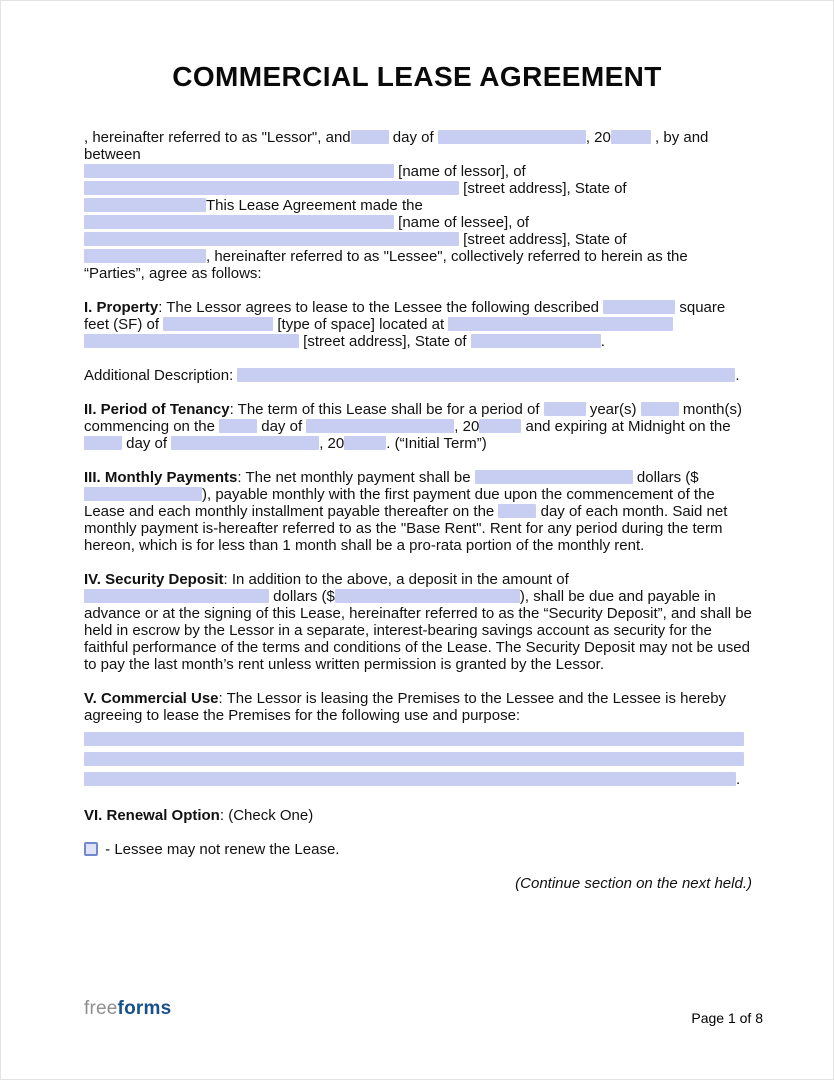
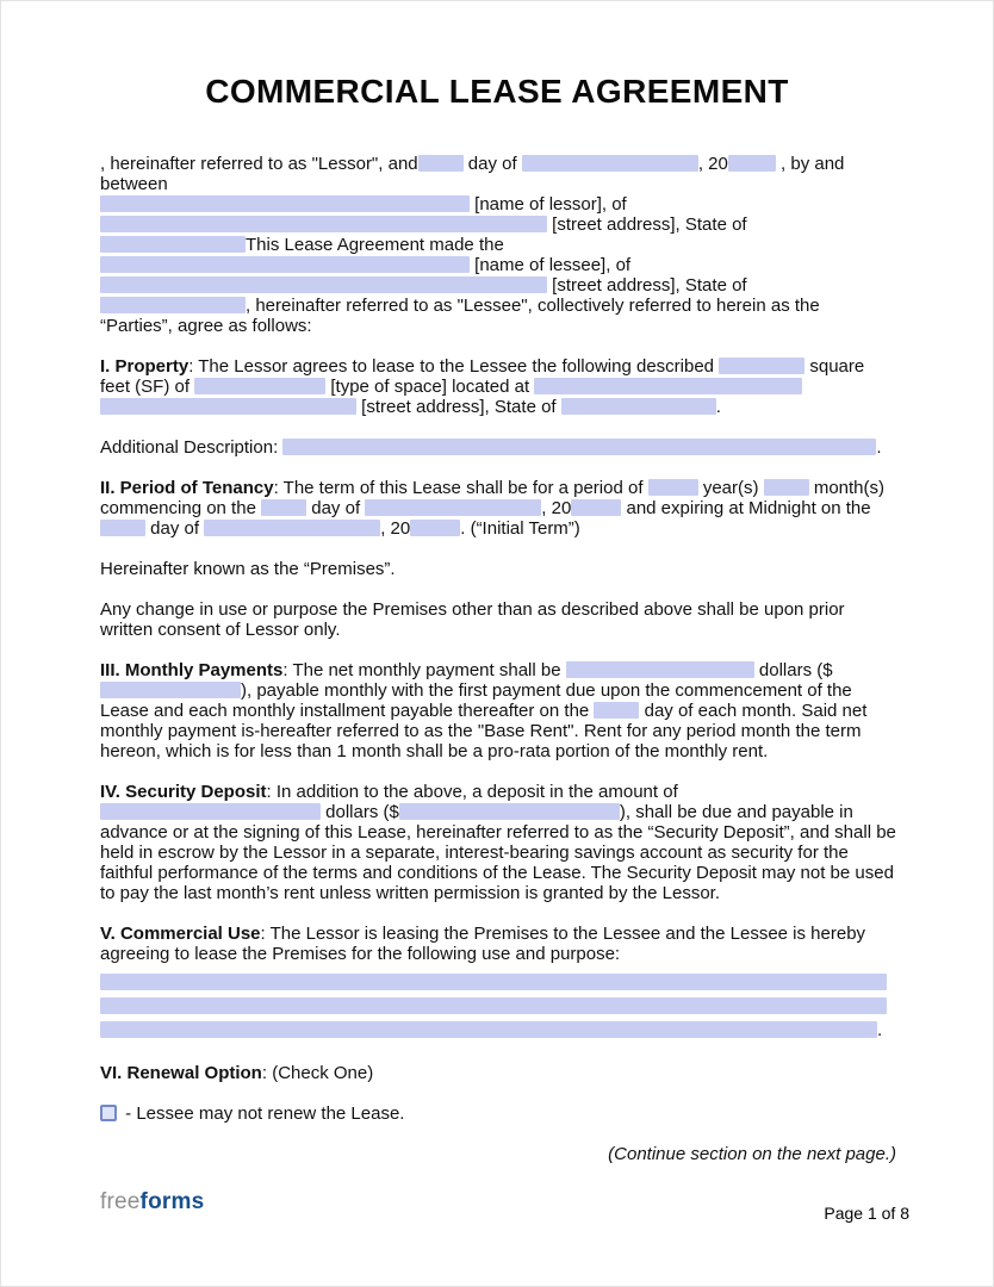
  COMMERCIAL LEASE AGREEMENT
  , hereinafter referred to as "Lessor", and day of , 20 , by and between
  [name of lessor], of
  [street address], State of
  This Lease Agreement made the
  [name of lessee], of
  [street address], State of
  , hereinafter referred to as "Lessee", collectively referred to herein as the “Parties”, agree as follows:
  I. Property: The Lessor agrees to lease to the Lessee the following described square
  feet (SF) of [type of space] located at
  [street address], State of .
  Additional Description: .
  II. Period of Tenancy: The term of this Lease shall be for a period of year(s) month(s) commencing on the day of , 20 and expiring at Midnight on the day of , 20 . (“Initial Term”)
+ Hereinafter known as the “Premises”.
+ Any change in use or purpose the Premises other than as described above shall be upon prior written consent of Lessor only.
- III. Monthly Payments: The net monthly payment shall be dollars ($), payable monthly with the first payment due upon the commencement of the Lease and each monthly installment payable thereafter on the day of each month. Said net monthly payment is-hereafter referred to as the "Base Rent". Rent for any period during the term hereon, which is for less than 1 month shall be a pro-rata portion of the monthly rent.
+ III. Monthly Payments: The net monthly payment shall be dollars ($), payable monthly with the first payment due upon the commencement of the Lease and each monthly installment payable thereafter on the day of each month. Said net monthly payment is-hereafter referred to as the "Base Rent". Rent for any period month the term hereon, which is for less than 1 month shall be a pro-rata portion of the monthly rent.
  IV. Security Deposit: In addition to the above, a deposit in the amount of
  dollars ($ ), shall be due and payable in advance or at the signing of this Lease, hereinafter referred to as the “Security Deposit”, and shall be held in escrow by the Lessor in a separate, interest-bearing savings account as security for the faithful performance of the terms and conditions of the Lease. The Security Deposit may not be used to pay the last month’s rent unless written permission is granted by the Lessor.
  V. Commercial Use: The Lessor is leasing the Premises to the Lessee and the Lessee is hereby agreeing to lease the Premises for the following use and purpose:
  .
  VI. Renewal Option: (Check One)
  - Lessee may not renew the Lease.
- (Continue section on the next held.)
+ (Continue section on the next page.)
  freeforms
  Page 1 of 8
